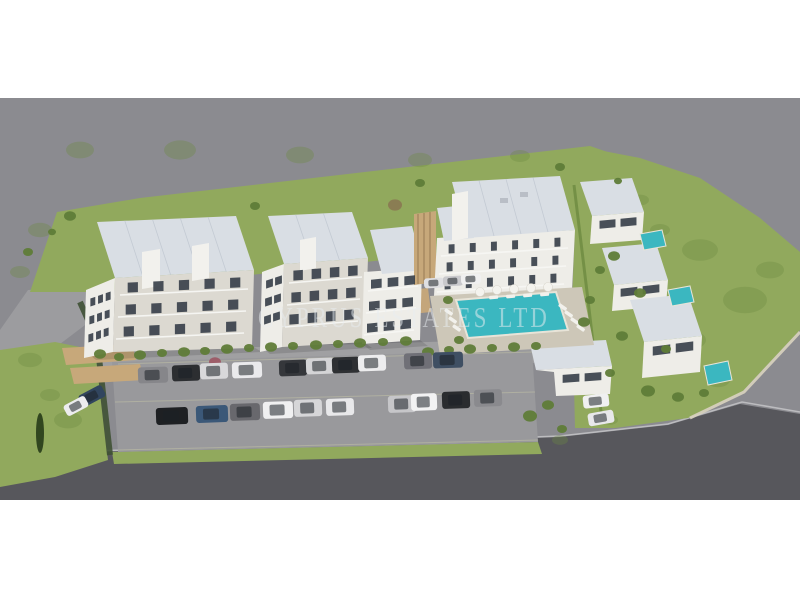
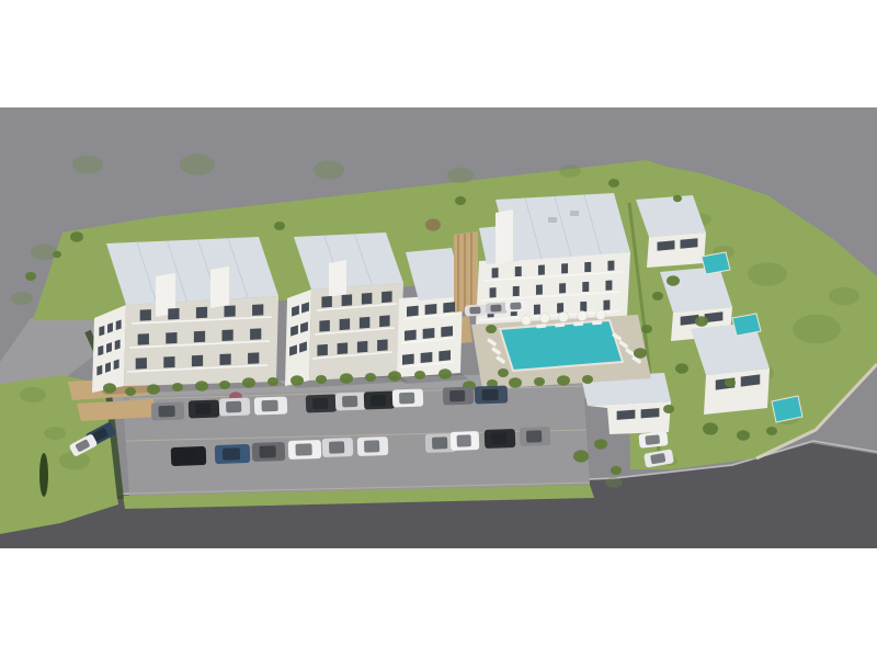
- CYPRUS ESTATES LTD
